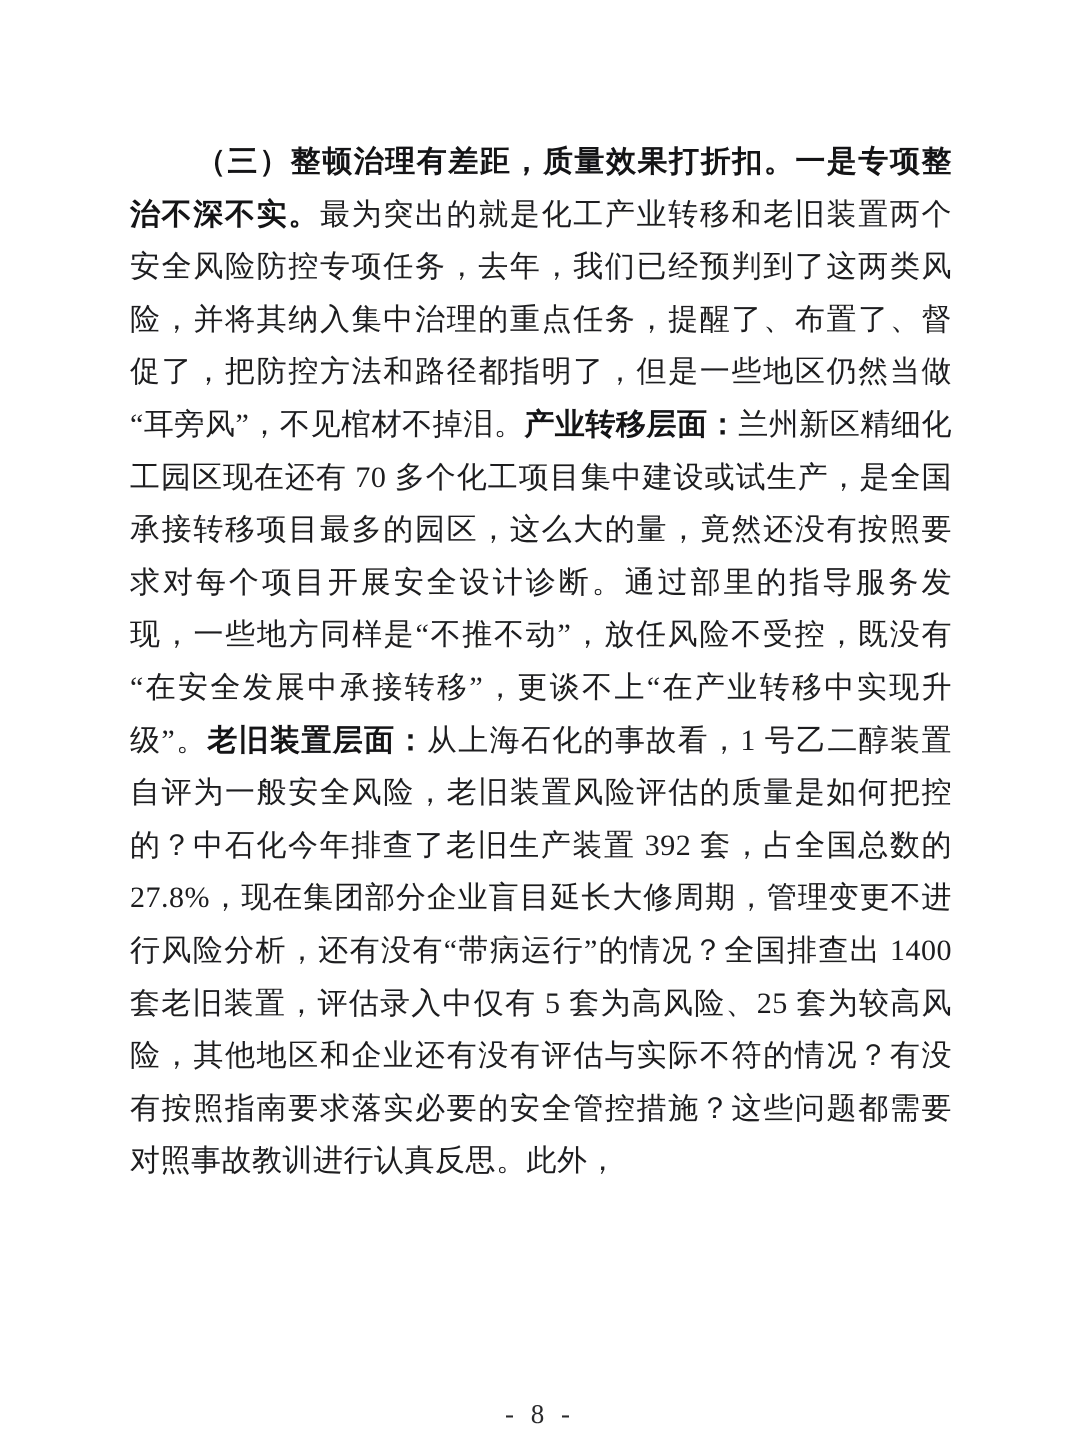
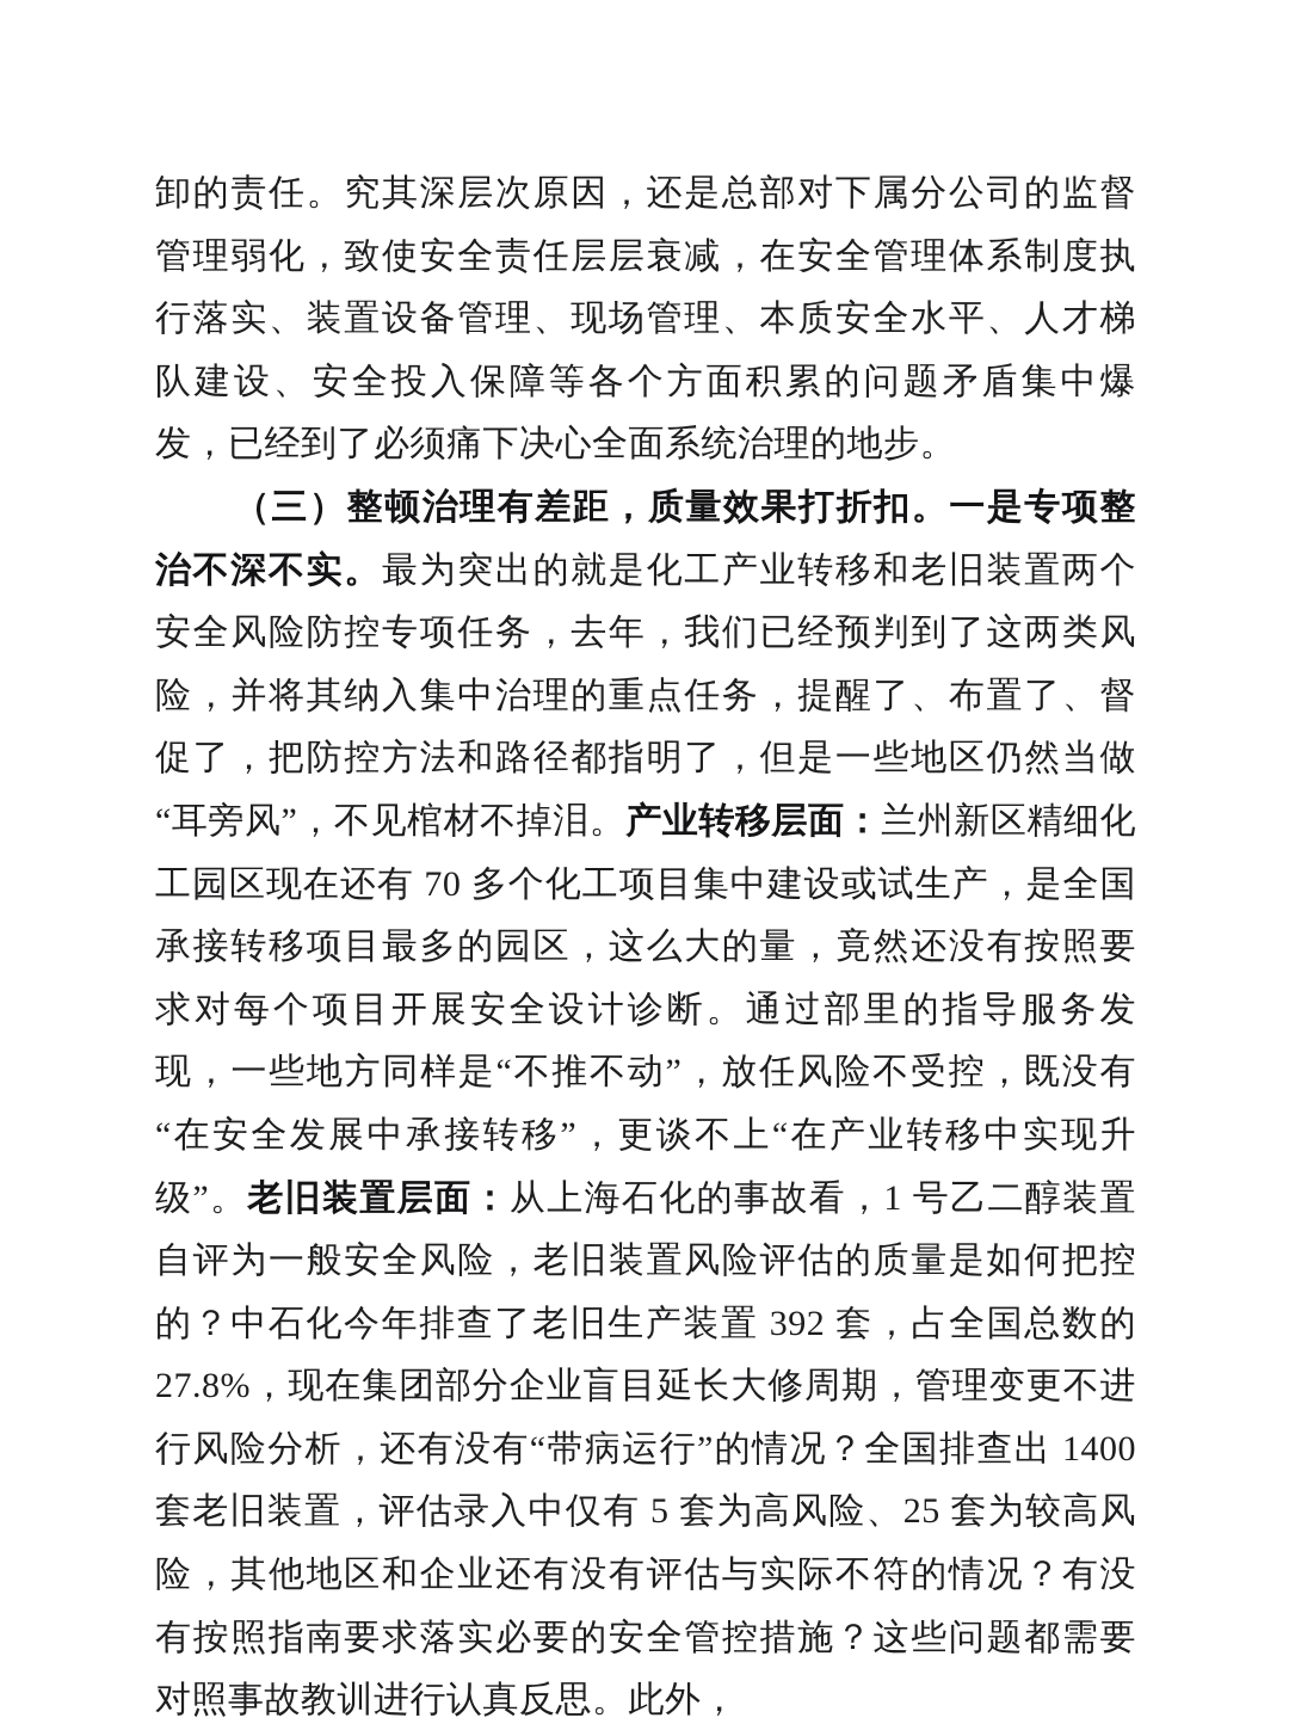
+ 卸的责任。究其深层次原因，还是总部对下属分公司的监督管理弱化，致使安全责任层层衰减，在安全管理体系制度执行落实、装置设备管理、现场管理、本质安全水平、人才梯队建设、安全投入保障等各个方面积累的问题矛盾集中爆发，已经到了必须痛下决心全面系统治理的地步。
  （三）整顿治理有差距，质量效果打折扣。一是专项整治不深不实。最为突出的就是化工产业转移和老旧装置两个安全风险防控专项任务，去年，我们已经预判到了这两类风险，并将其纳入集中治理的重点任务，提醒了、布置了、督促了，把防控方法和路径都指明了，但是一些地区仍然当做“耳旁风”，不见棺材不掉泪。产业转移层面：兰州新区精细化工园区现在还有 70 多个化工项目集中建设或试生产，是全国承接转移项目最多的园区，这么大的量，竟然还没有按照要求对每个项目开展安全设计诊断。通过部里的指导服务发现，一些地方同样是“不推不动”，放任风险不受控，既没有“在安全发展中承接转移”，更谈不上“在产业转移中实现升级”。老旧装置层面：从上海石化的事故看，1 号乙二醇装置自评为一般安全风险，老旧装置风险评估的质量是如何把控的？中石化今年排查了老旧生产装置 392 套，占全国总数的 27.8%，现在集团部分企业盲目延长大修周期，管理变更不进行风险分析，还有没有“带病运行”的情况？全国排查出 1400 套老旧装置，评估录入中仅有 5 套为高风险、25 套为较高风险，其他地区和企业还有没有评估与实际不符的情况？有没有按照指南要求落实必要的安全管控措施？这些问题都需要对照事故教训进行认真反思。此外，
- - 8 -
